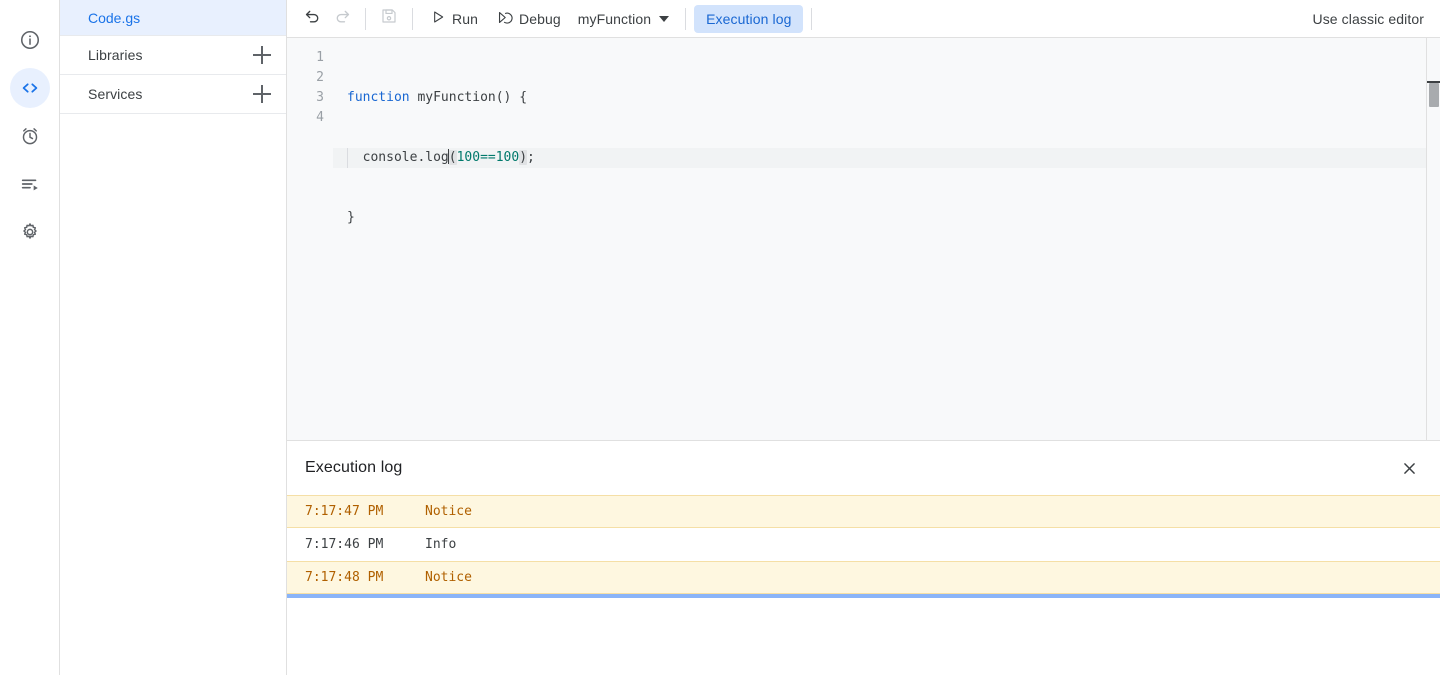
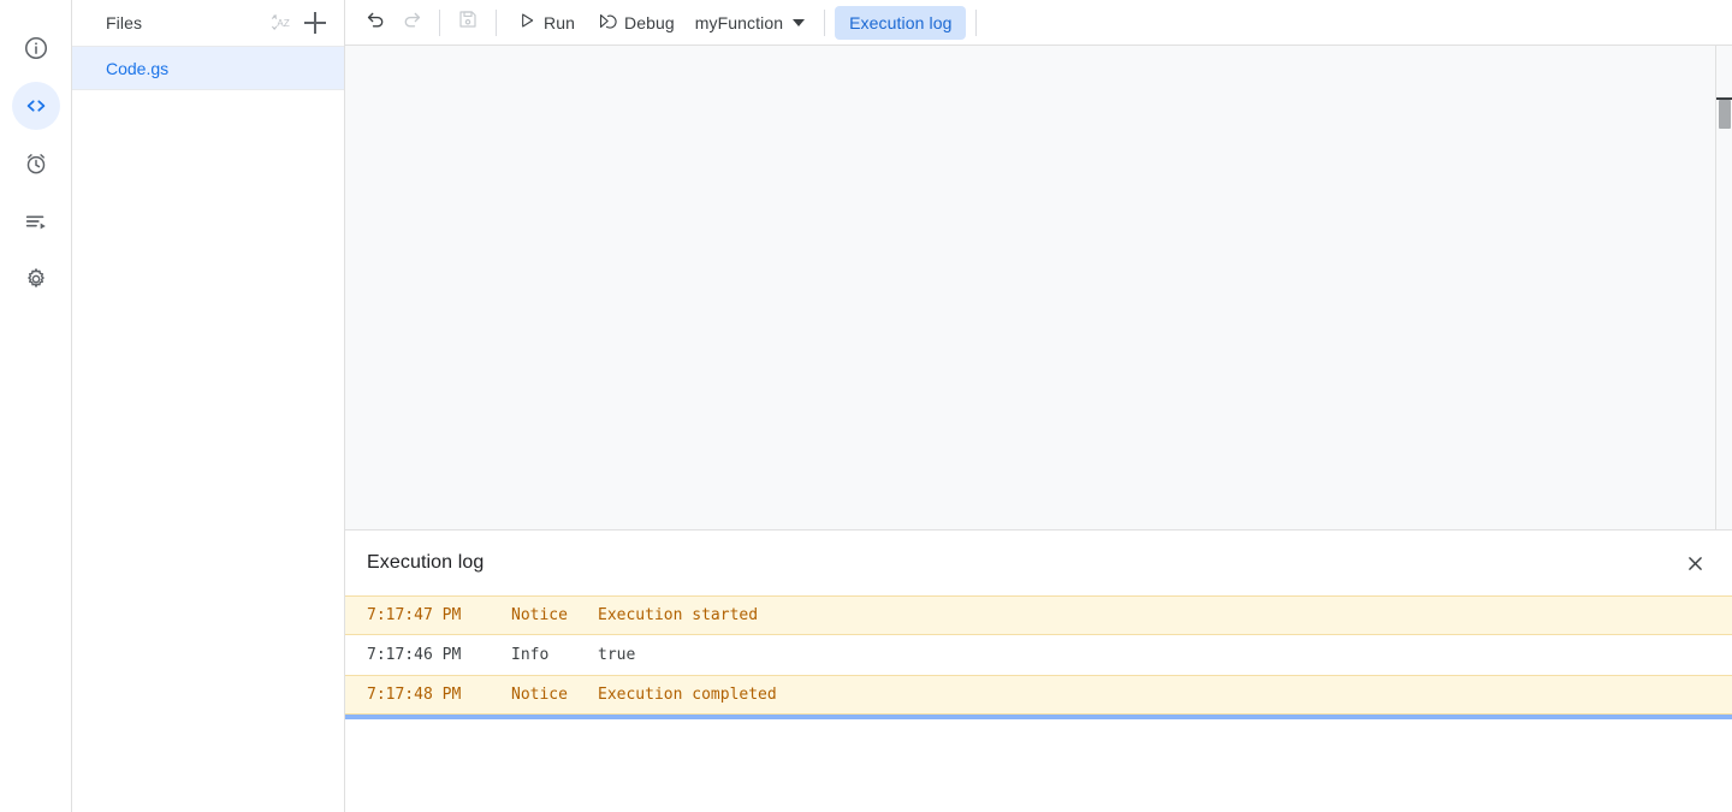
+ Files
+ AZ
  Code.gs
- Libraries
- Services
  Run
  Debug
  myFunction
  Execution log
- Use classic editor
- 1
- 2
- 3
- 4
- function myFunction() {
- console.log(100==100);
- }
  Execution log
  7:17:47 PM
  Notice
+ Execution started
  7:17:46 PM
  Info
+ true
  7:17:48 PM
  Notice
+ Execution completed
